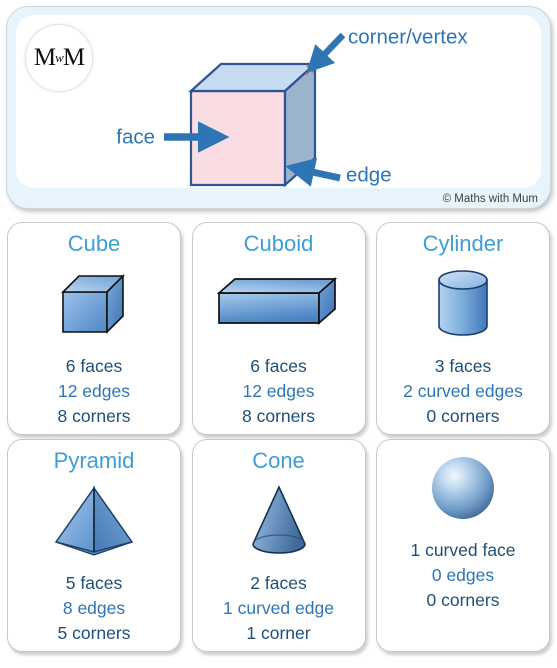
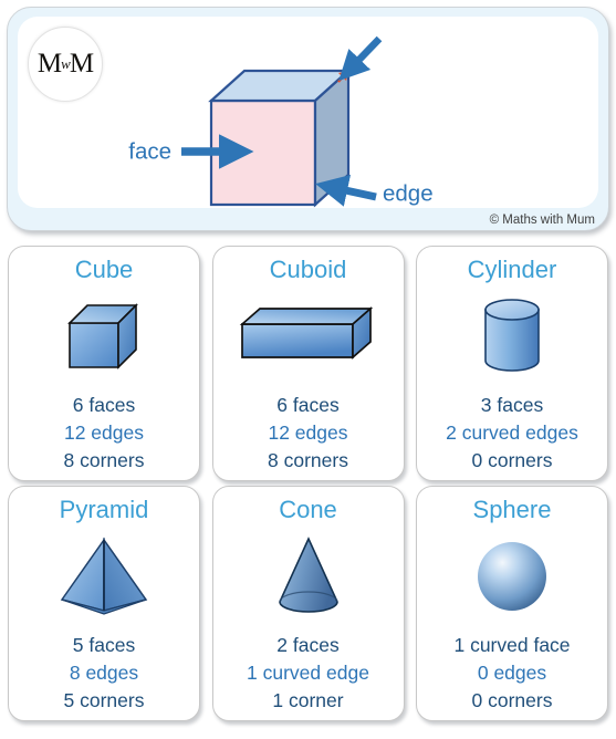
  MwM
- corner/vertex
  face
  edge
  © Maths with Mum
  Cube
  6 faces
  12 edges
  8 corners
  Cuboid
  6 faces
  12 edges
  8 corners
  Cylinder
  3 faces
  2 curved edges
  0 corners
  Pyramid
  5 faces
  8 edges
  5 corners
  Cone
  2 faces
  1 curved edge
  1 corner
+ Sphere
  1 curved face
  0 edges
  0 corners
